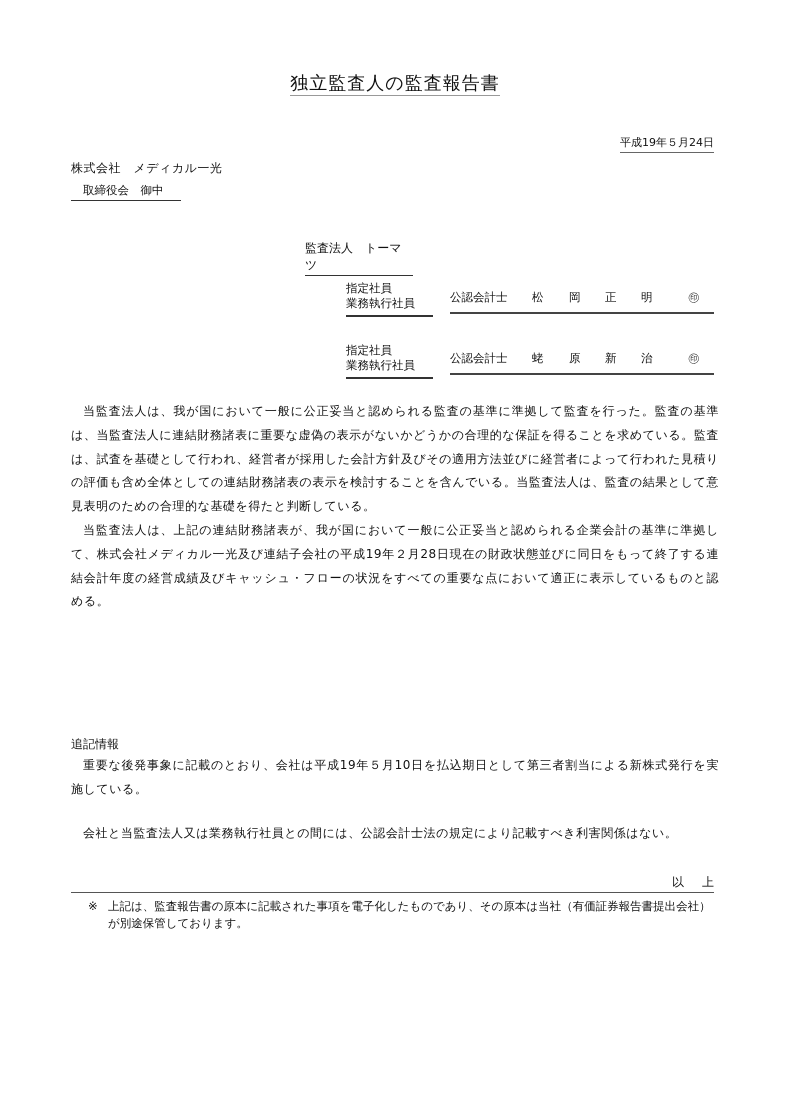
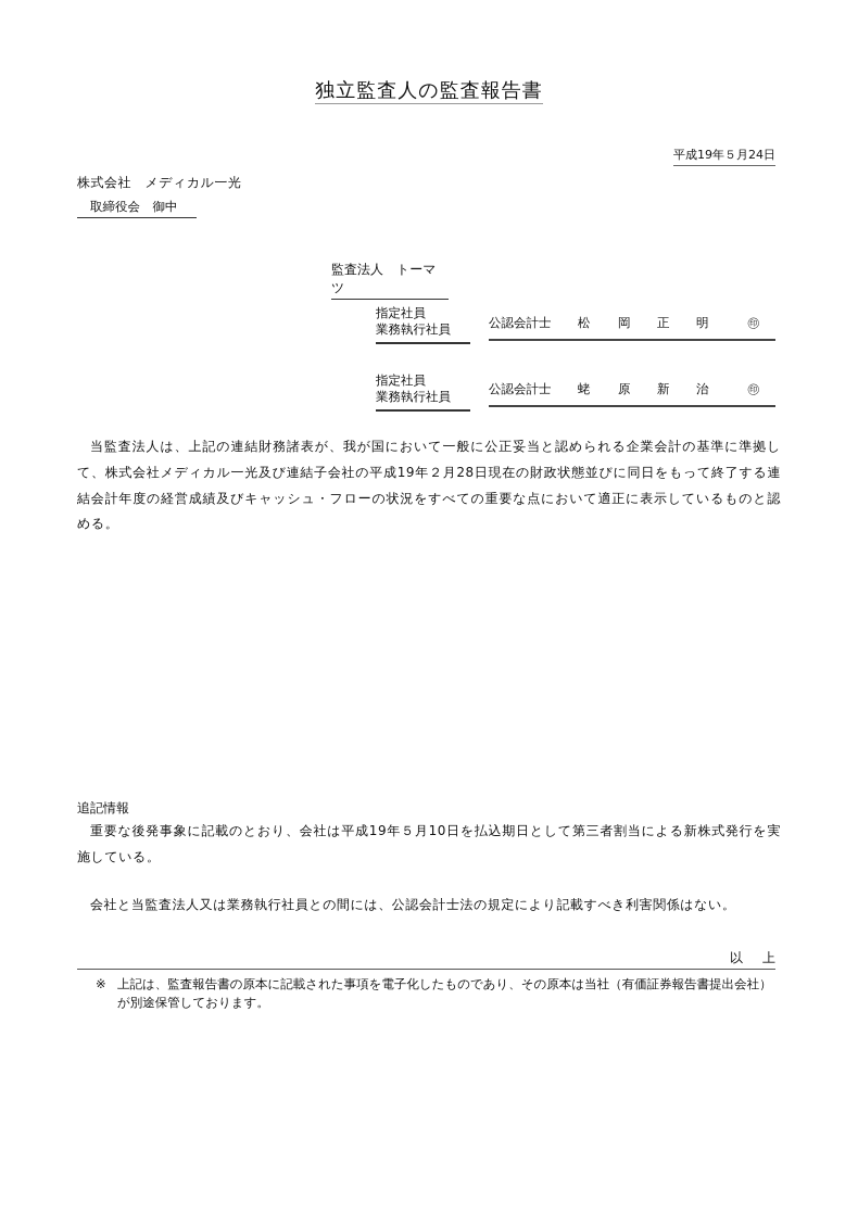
  独立監査人の監査報告書
  平成19年５月24日
  株式会社 メディカル一光
  取締役会 御中
  監査法人 トーマツ
  指定社員
  業務執行社員
  公認会計士
  松
  岡
  正
  明
  ㊞
  指定社員
  業務執行社員
  公認会計士
  蛯
  原
  新
  治
  ㊞
- 当監査法人は、我が国において一般に公正妥当と認められる監査の基準に準拠して監査を行った。監査の基準は、当監査法人に連結財務諸表に重要な虚偽の表示がないかどうかの合理的な保証を得ることを求めている。監査は、試査を基礎として行われ、経営者が採用した会計方針及びその適用方法並びに経営者によって行われた見積りの評価も含め全体としての連結財務諸表の表示を検討することを含んでいる。当監査法人は、監査の結果として意見表明のための合理的な基礎を得たと判断している。
  当監査法人は、上記の連結財務諸表が、我が国において一般に公正妥当と認められる企業会計の基準に準拠して、株式会社メディカル一光及び連結子会社の平成19年２月28日現在の財政状態並びに同日をもって終了する連結会計年度の経営成績及びキャッシュ・フローの状況をすべての重要な点において適正に表示しているものと認める。
  追記情報
  重要な後発事象に記載のとおり、会社は平成19年５月10日を払込期日として第三者割当による新株式発行を実施している。
  会社と当監査法人又は業務執行社員との間には、公認会計士法の規定により記載すべき利害関係はない。
  以上
  ※
  上記は、監査報告書の原本に記載された事項を電子化したものであり、その原本は当社（有価証券報告書提出会社）が別途保管しております。
